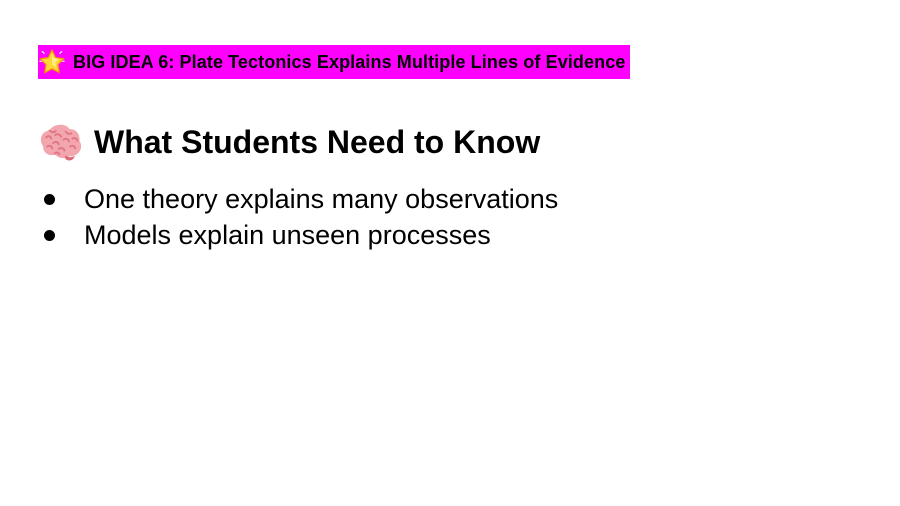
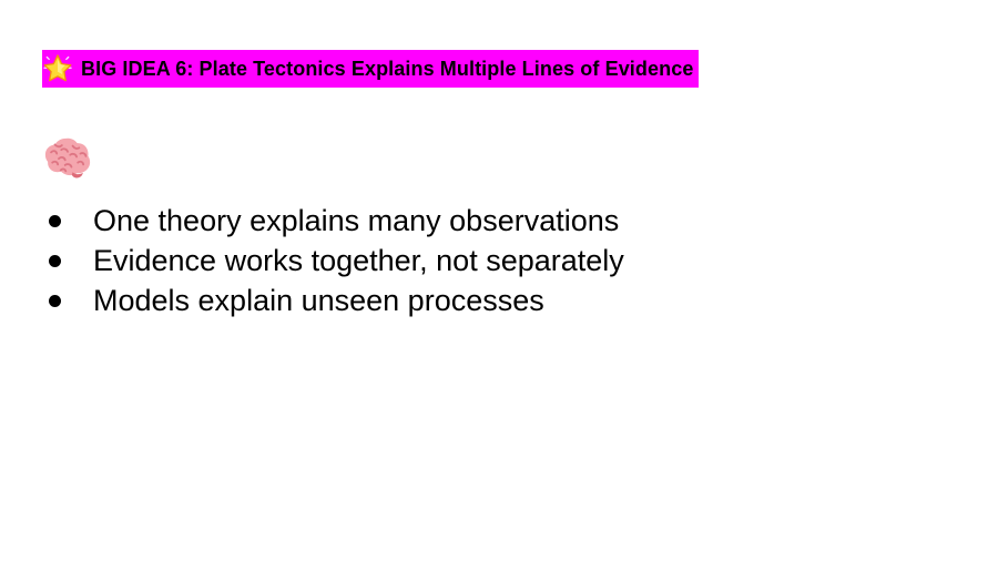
  BIG IDEA 6: Plate Tectonics Explains Multiple Lines of Evidence
- What Students Need to Know
  One theory explains many observations
+ Evidence works together, not separately
  Models explain unseen processes
